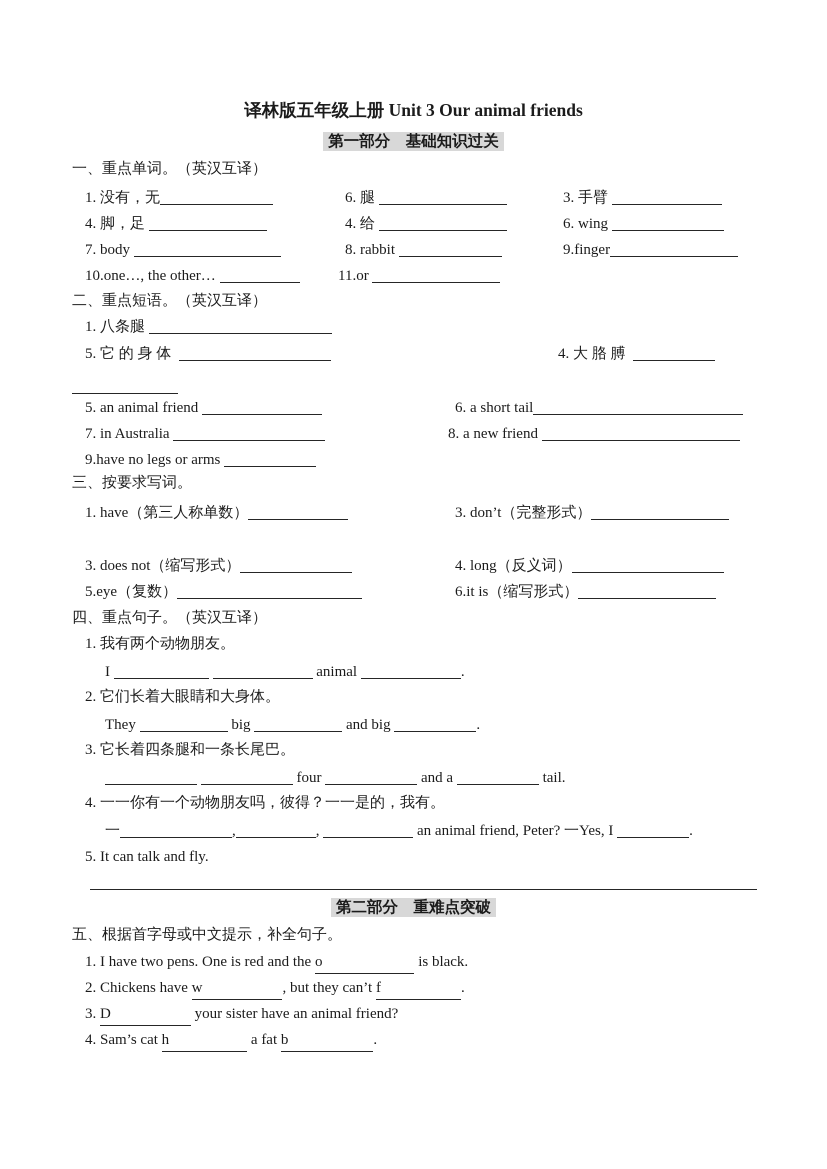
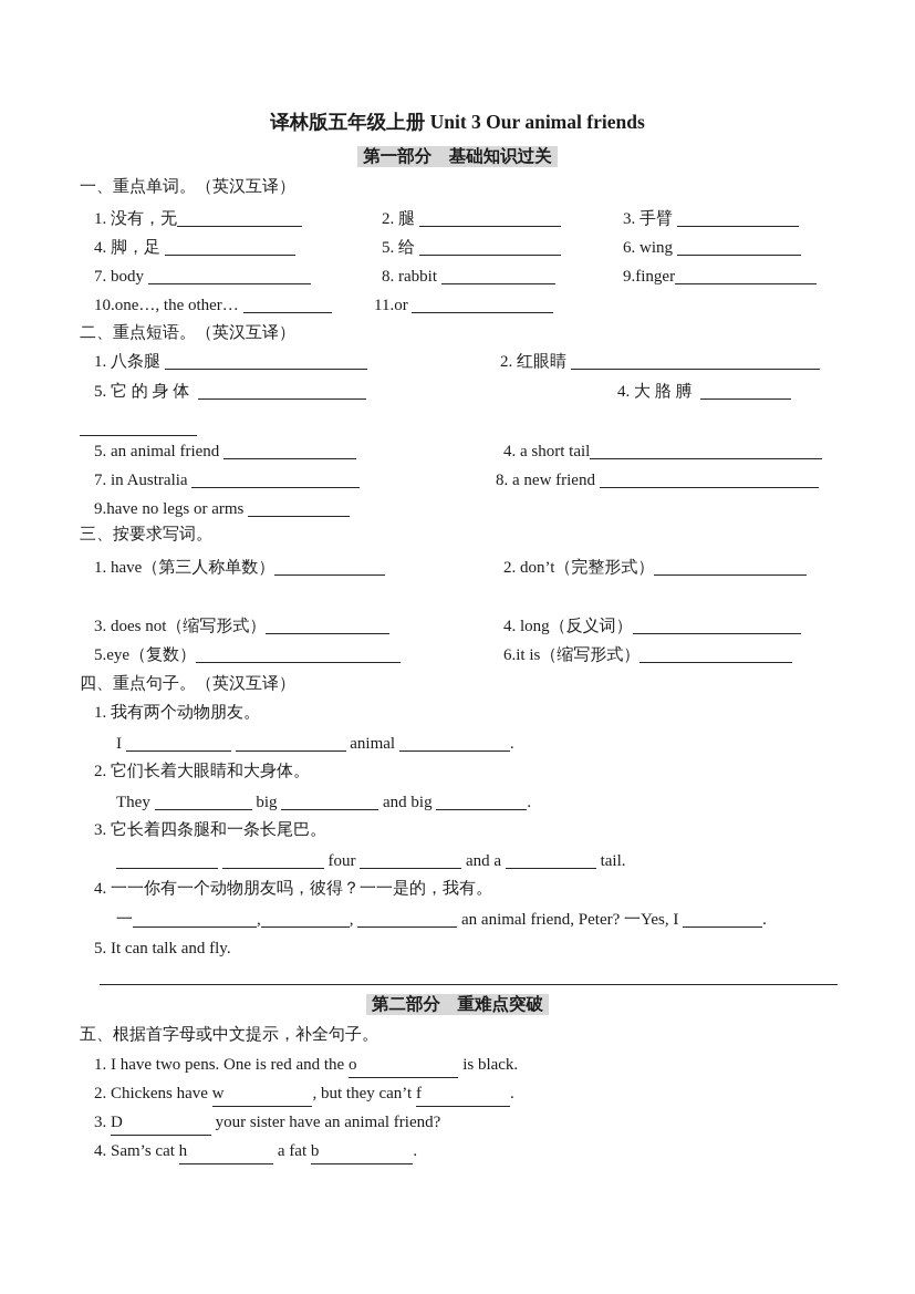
  译林版五年级上册 Unit 3 Our animal friends
  第一部分 基础知识过关
  一、重点单词。（英汉互译）
  1. 没有，无
- 6. 腿
+ 2. 腿
  3. 手臂
  4. 脚，足
- 4. 给
+ 5. 给
  6. wing
  7. body
  8. rabbit
  9.finger
  10.one…, the other…
  11.or
  二、重点短语。（英汉互译）
  1. 八条腿
+ 2. 红眼睛
  5. 它 的 身 体
  4. 大 胳 膊
  5. an animal friend
- 6. a short tail
+ 4. a short tail
  7. in Australia
  8. a new friend
  9.have no legs or arms
  三、按要求写词。
  1. have（第三人称单数）
- 3. don’t（完整形式）
+ 2. don’t（完整形式）
  3. does not（缩写形式）
  4. long（反义词）
  5.eye（复数）
  6.it is（缩写形式）
  四、重点句子。（英汉互译）
  1. 我有两个动物朋友。
  I animal .
  2. 它们长着大眼睛和大身体。
  They big and big .
  3. 它长着四条腿和一条长尾巴。
  four and a tail.
  4. 一一你有一个动物朋友吗，彼得？一一是的，我有。
  一 , , an animal friend, Peter? 一Yes, I .
  5. It can talk and fly.
  第二部分 重难点突破
  五、根据首字母或中文提示，补全句子。
  1. I have two pens. One is red and the o is black.
  2. Chickens have w , but they can’t f .
  3. D your sister have an animal friend?
  4. Sam’s cat h a fat b .
